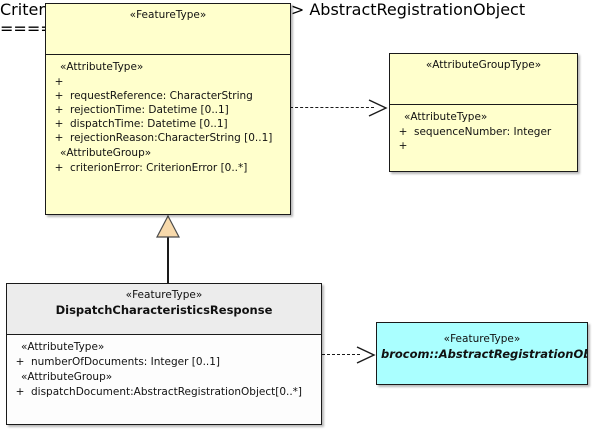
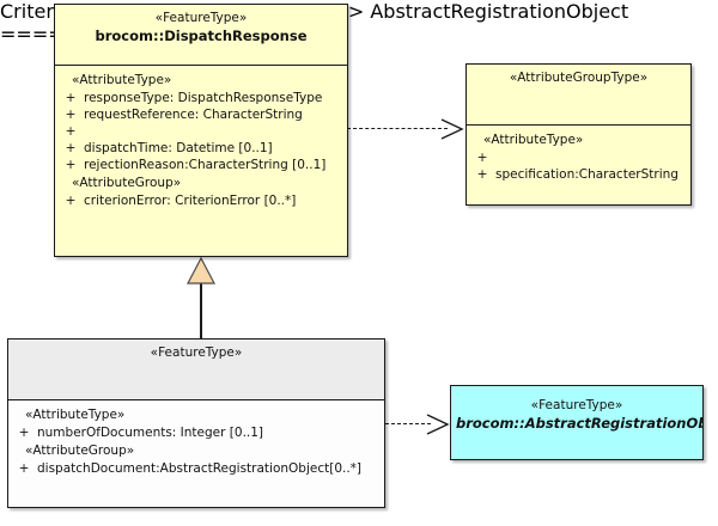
  CriterionError ============ --> AbstractRegistrationObject ============ -->
  «FeatureType»
+ brocom::DispatchResponse
  «AttributeType»
  +
+ responseType: DispatchResponseType
  +
  requestReference: CharacterString
  +
- rejectionTime: Datetime [0..1]
  +
  dispatchTime: Datetime [0..1]
  +
  rejectionReason:CharacterString [0..1]
  «AttributeGroup»
  +
  criterionError: CriterionError [0..*]
  «AttributeGroupType»
  «AttributeType»
  +
- sequenceNumber: Integer
  +
+ specification:CharacterString
  «FeatureType»
- DispatchCharacteristicsResponse
  «AttributeType»
  +
  numberOfDocuments: Integer [0..1]
  «AttributeGroup»
  +
  dispatchDocument:AbstractRegistrationObject[0..*]
  «FeatureType»
  brocom::AbstractRegistrationO
